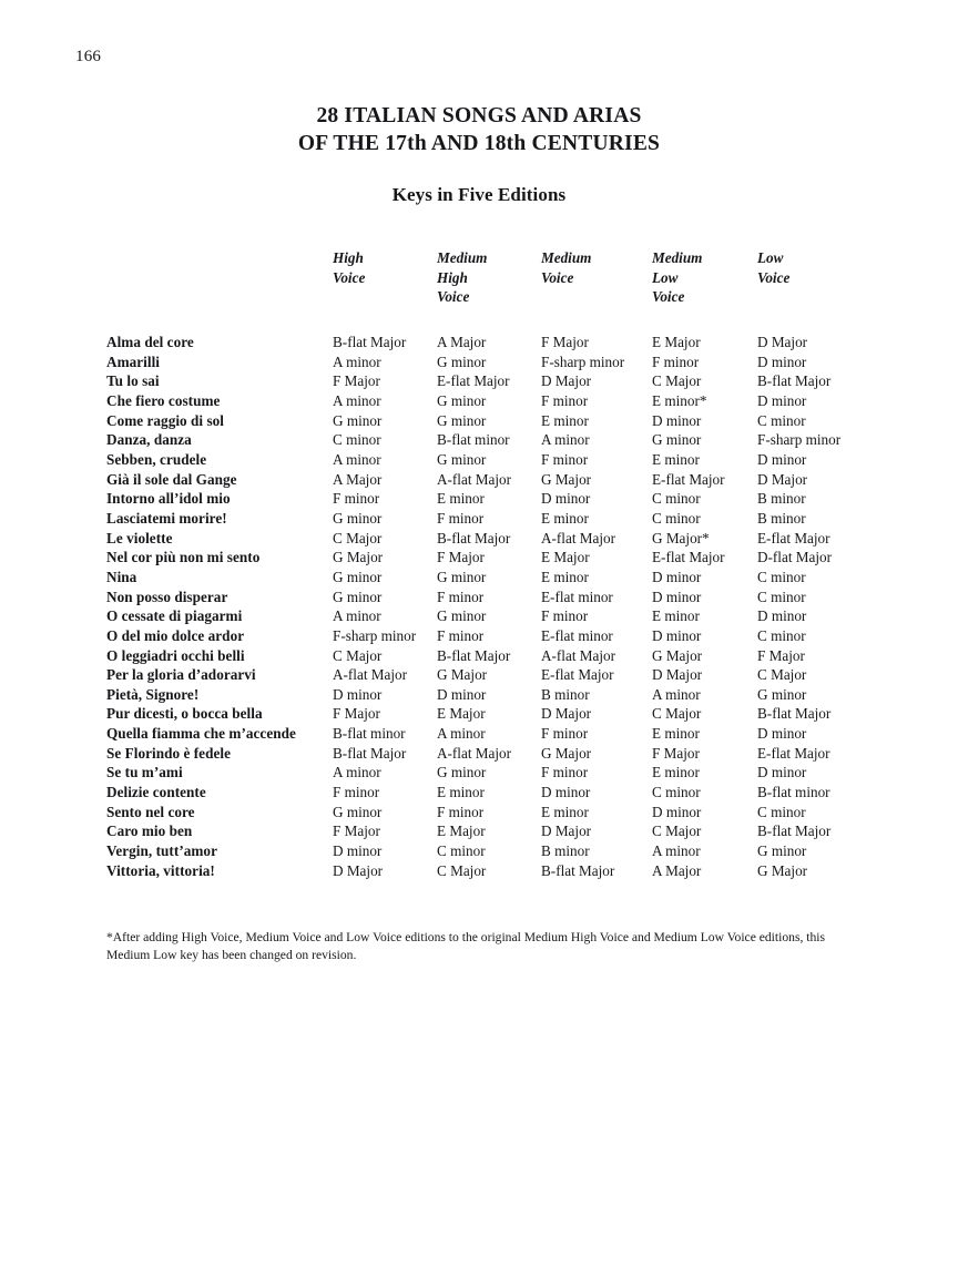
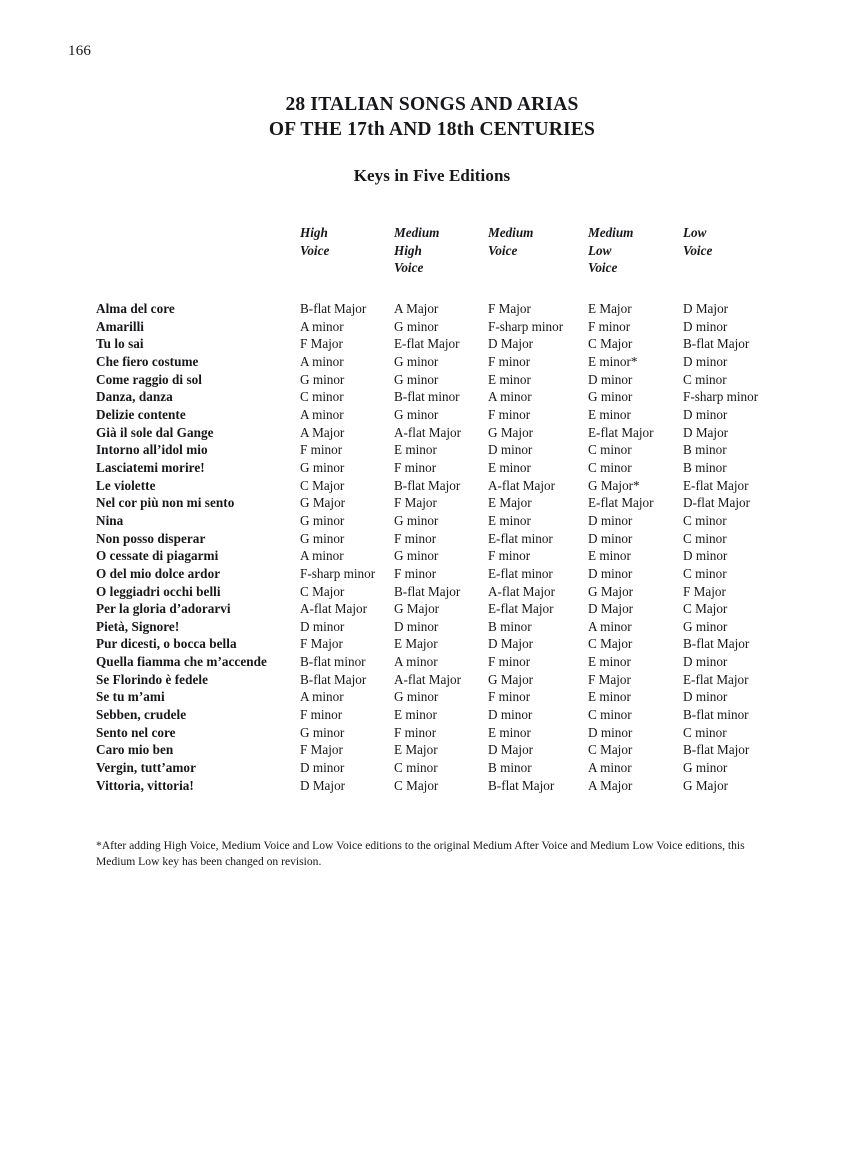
  166
  28 ITALIAN SONGS AND ARIAS
  OF THE 17th AND 18th CENTURIES
  Keys in Five Editions
  	HighVoice	MediumHighVoice	MediumVoice	MediumLowVoice	LowVoice
  Alma del core	B-flat Major	A Major	F Major	E Major	D Major
  Amarilli	A minor	G minor	F-sharp minor	F minor	D minor
  Tu lo sai	F Major	E-flat Major	D Major	C Major	B-flat Major
  Che fiero costume	A minor	G minor	F minor	E minor*	D minor
  Come raggio di sol	G minor	G minor	E minor	D minor	C minor
  Danza, danza	C minor	B-flat minor	A minor	G minor	F-sharp minor
- Sebben, crudele	A minor	G minor	F minor	E minor	D minor
+ Delizie contente	A minor	G minor	F minor	E minor	D minor
  Già il sole dal Gange	A Major	A-flat Major	G Major	E-flat Major	D Major
  Intorno all’idol mio	F minor	E minor	D minor	C minor	B minor
  Lasciatemi morire!	G minor	F minor	E minor	C minor	B minor
  Le violette	C Major	B-flat Major	A-flat Major	G Major*	E-flat Major
  Nel cor più non mi sento	G Major	F Major	E Major	E-flat Major	D-flat Major
  Nina	G minor	G minor	E minor	D minor	C minor
  Non posso disperar	G minor	F minor	E-flat minor	D minor	C minor
  O cessate di piagarmi	A minor	G minor	F minor	E minor	D minor
  O del mio dolce ardor	F-sharp minor	F minor	E-flat minor	D minor	C minor
  O leggiadri occhi belli	C Major	B-flat Major	A-flat Major	G Major	F Major
  Per la gloria d’adorarvi	A-flat Major	G Major	E-flat Major	D Major	C Major
  Pietà, Signore!	D minor	D minor	B minor	A minor	G minor
  Pur dicesti, o bocca bella	F Major	E Major	D Major	C Major	B-flat Major
  Quella fiamma che m’accende	B-flat minor	A minor	F minor	E minor	D minor
  Se Florindo è fedele	B-flat Major	A-flat Major	G Major	F Major	E-flat Major
  Se tu m’ami	A minor	G minor	F minor	E minor	D minor
- Delizie contente	F minor	E minor	D minor	C minor	B-flat minor
+ Sebben, crudele	F minor	E minor	D minor	C minor	B-flat minor
  Sento nel core	G minor	F minor	E minor	D minor	C minor
  Caro mio ben	F Major	E Major	D Major	C Major	B-flat Major
  Vergin, tutt’amor	D minor	C minor	B minor	A minor	G minor
  Vittoria, vittoria!	D Major	C Major	B-flat Major	A Major	G Major
- *After adding High Voice, Medium Voice and Low Voice editions to the original Medium High Voice and Medium Low Voice editions, this Medium Low key has been changed on revision.
+ *After adding High Voice, Medium Voice and Low Voice editions to the original Medium After Voice and Medium Low Voice editions, this Medium Low key has been changed on revision.
